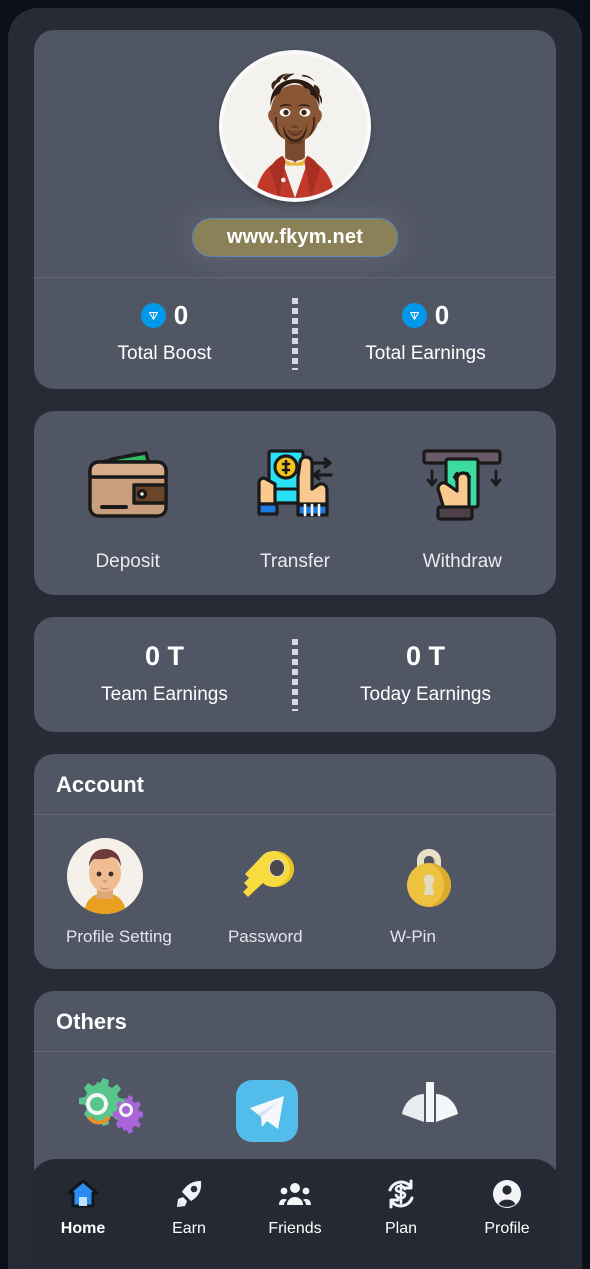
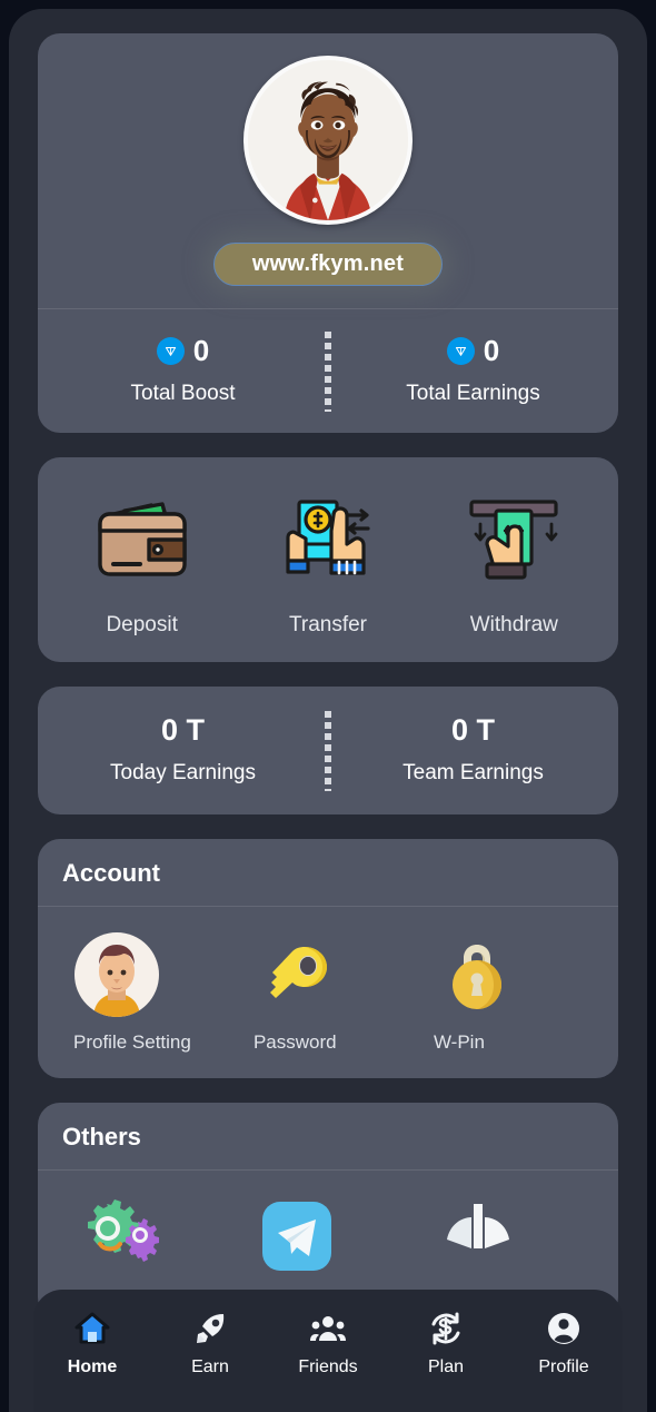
  www.fkym.net
  0
  Total Boost
  0
  Total Earnings
  Deposit
  Transfer
  Withdraw
  0 T
- Team Earnings
+ Today Earnings
  0 T
- Today Earnings
+ Team Earnings
  Account
  Profile Setting
  Password
  W-Pin
  Others
  Home
  Earn
  Friends
  Plan
  Profile
